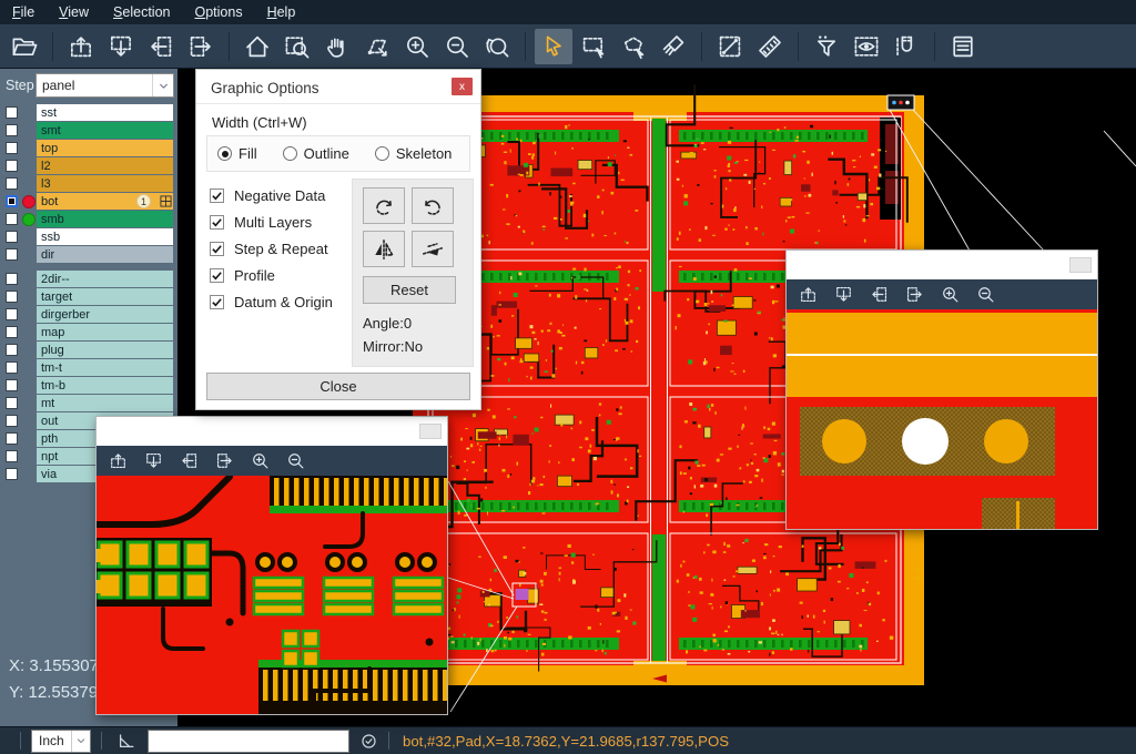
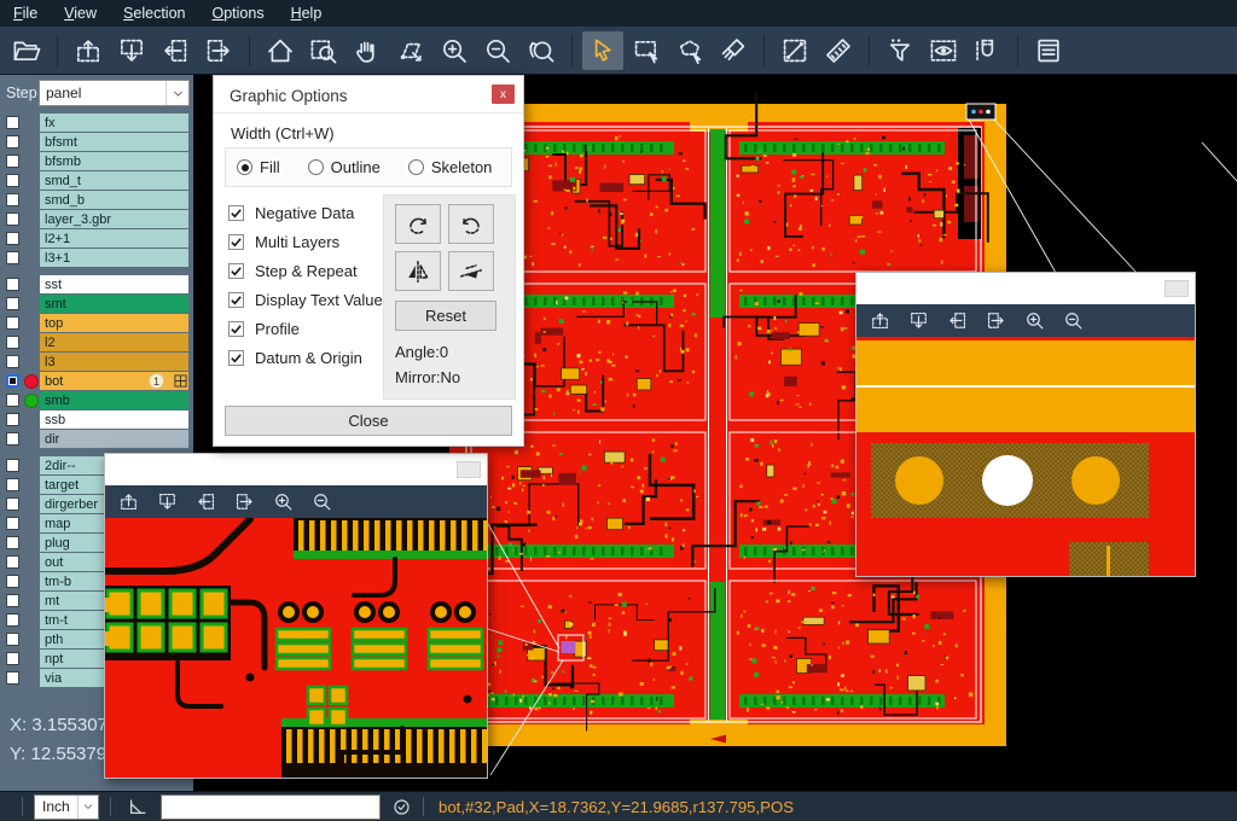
  File
  View
  Selection
  Options
  Help
  Step
  panel
+ fx
+ bfsmt
+ bfsmb
+ smd_t
+ smd_b
+ layer_3.gbr
+ l2+1
+ l3+1
  sst
  smt
  top
  l2
  l3
  bot
  1
  smb
  ssb
  dir
  2dir--
  target
  dirgerber
  map
  plug
- tm-t
+ out
  tm-b
  mt
- out
+ tm-t
  pth
  npt
  via
  X: 3.155307
  Y: 12.55379
  Graphic Options
  x
  Width (Ctrl+W)
  Fill
  Outline
  Skeleton
  Negative Data
  Multi Layers
  Step & Repeat
+ Display Text Value
  Profile
  Datum & Origin
  Reset
  Angle:0
  Mirror:No
  Close
  Inch
  bot,#32,Pad,X=18.7362,Y=21.9685,r137.795,POS
